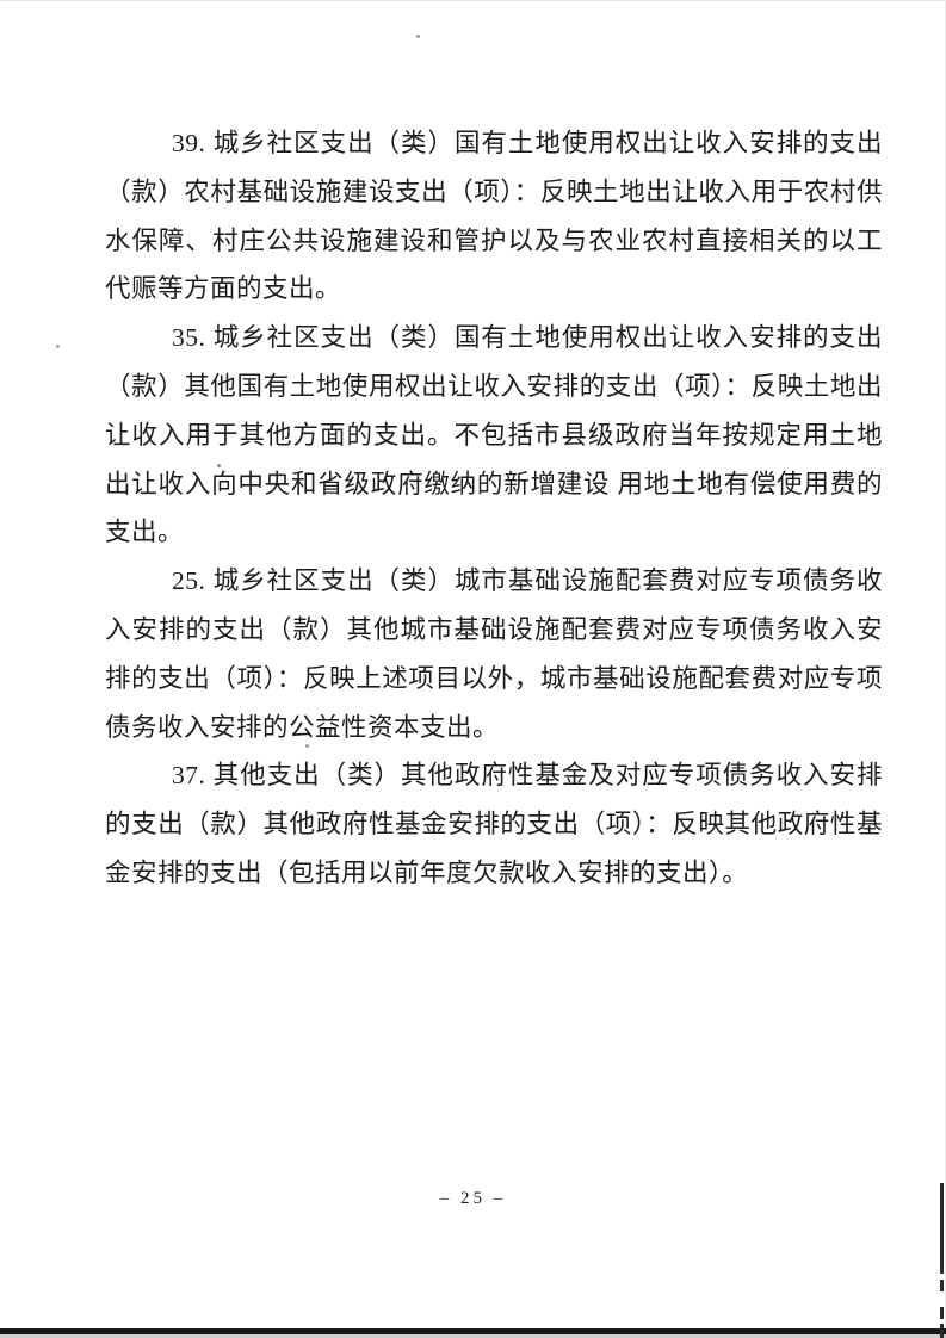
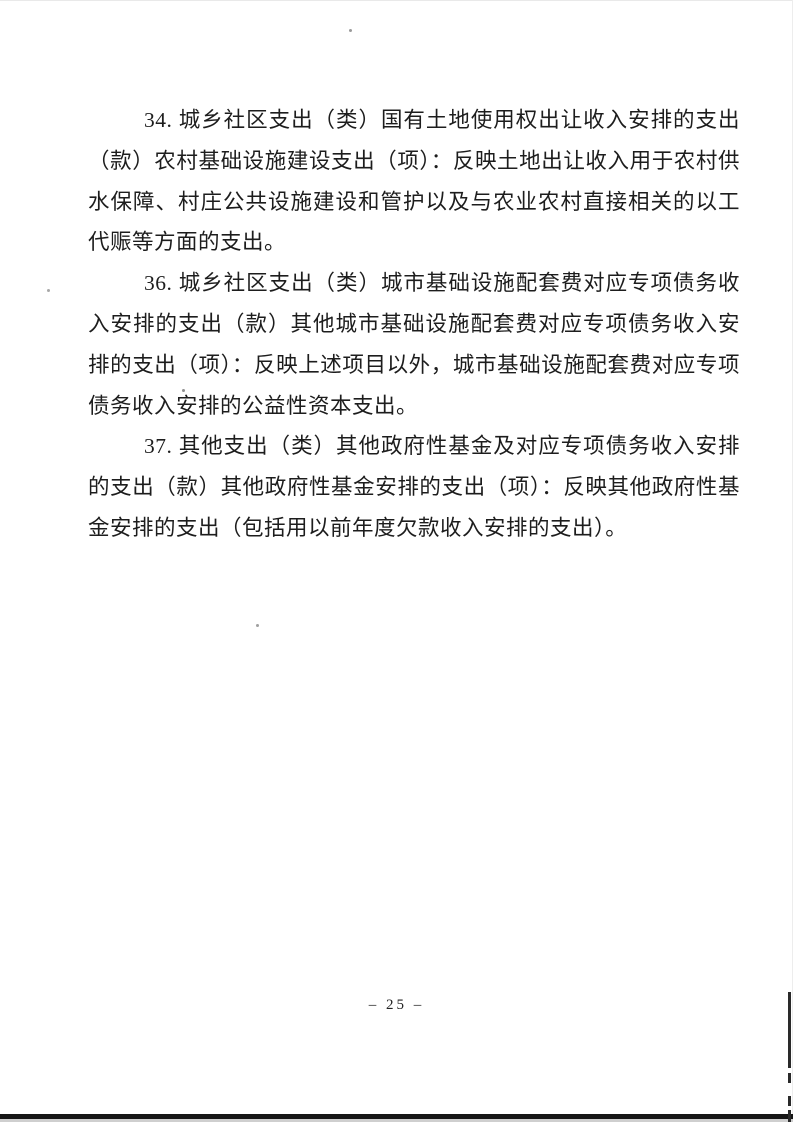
- 39. 城乡社区支出（类）国有土地使用权出让收入安排的支出（款）农村基础设施建设支出（项）：反映土地出让收入用于农村供水保障、村庄公共设施建设和管护以及与农业农村直接相关的以工代赈等方面的支出。
+ 34. 城乡社区支出（类）国有土地使用权出让收入安排的支出（款）农村基础设施建设支出（项）：反映土地出让收入用于农村供水保障、村庄公共设施建设和管护以及与农业农村直接相关的以工代赈等方面的支出。
- 35. 城乡社区支出（类）国有土地使用权出让收入安排的支出（款）其他国有土地使用权出让收入安排的支出（项）：反映土地出让收入用于其他方面的支出。不包括市县级政府当年按规定用土地出让收入向中央和省级政府缴纳的新增建设 用地土地有偿使用费的支出。
- 25. 城乡社区支出（类）城市基础设施配套费对应专项债务收入安排的支出（款）其他城市基础设施配套费对应专项债务收入安排的支出（项）：反映上述项目以外，城市基础设施配套费对应专项债务收入安排的公益性资本支出。
+ 36. 城乡社区支出（类）城市基础设施配套费对应专项债务收入安排的支出（款）其他城市基础设施配套费对应专项债务收入安排的支出（项）：反映上述项目以外，城市基础设施配套费对应专项债务收入安排的公益性资本支出。
  37. 其他支出（类）其他政府性基金及对应专项债务收入安排的支出（款）其他政府性基金安排的支出（项）：反映其他政府性基金安排的支出（包括用以前年度欠款收入安排的支出）。
  – 25 –
